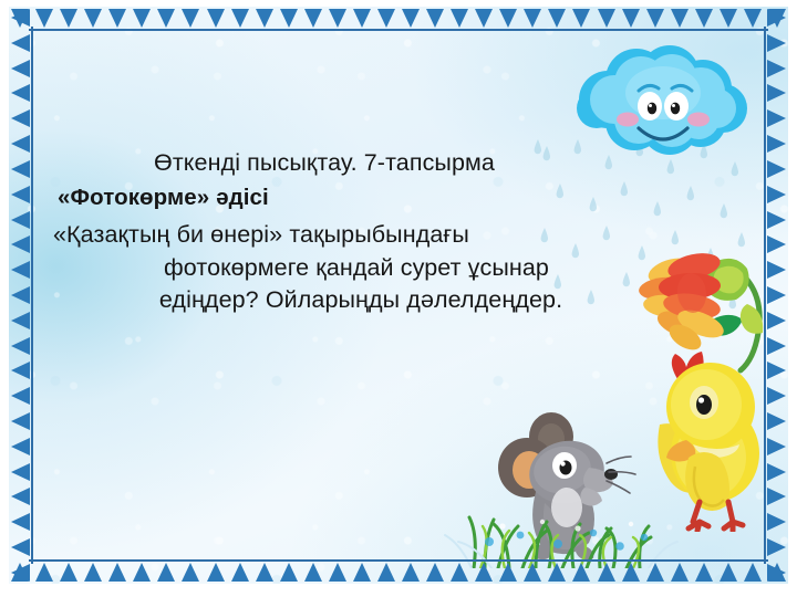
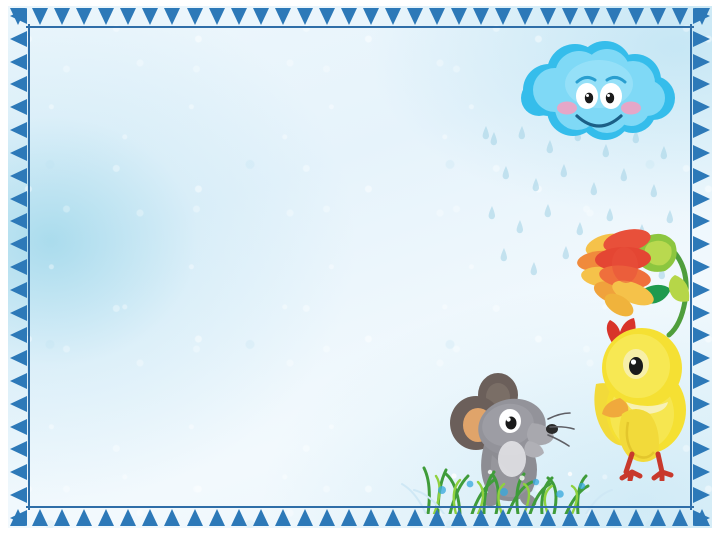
- Өткенді пысықтау. 7-тапсырма
- «Фотокөрме» әдісі
- «Қазақтың би өнері» тақырыбындағы
- фотокөрмеге қандай сурет ұсынар
- едіңдер? Ойларыңды дәлелдеңдер.
